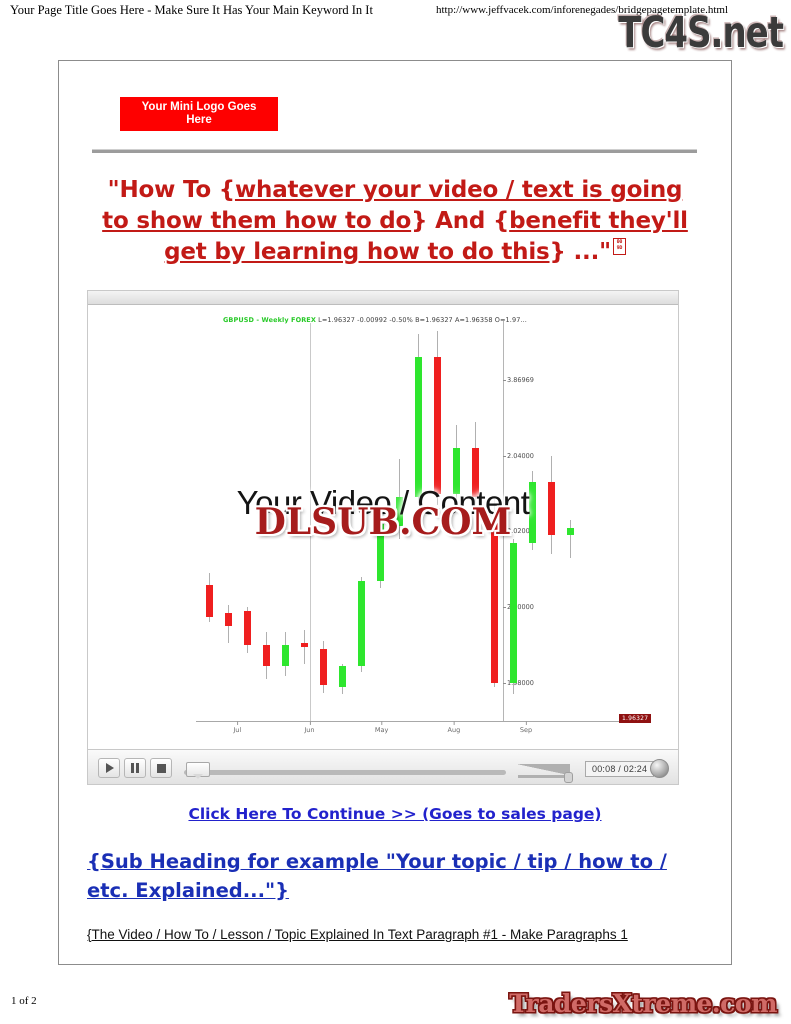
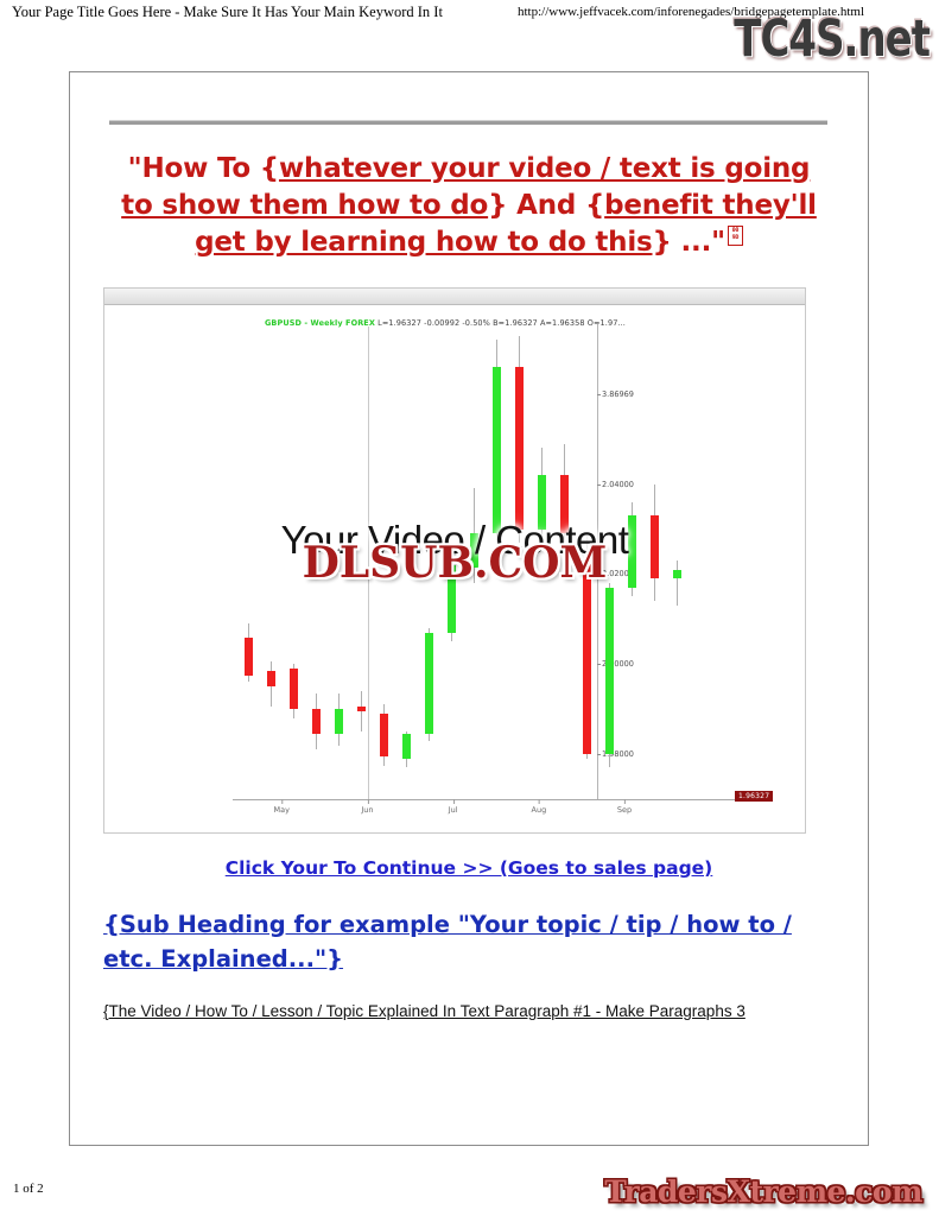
  Your Page Title Goes Here - Make Sure It Has Your Main Keyword In It
  http://www.jeffvacek.com/inforenegades/bridgepagetemplate.html
  TC4S.net
- Your Mini Logo Goes
- Here
  "How To {whatever your video / text is going to show them how to do} And {benefit they'll get by learning how to do this} ..."
  GBPUSD - Weekly FOREX L=1.96327 -0.00992 -0.50% B=1.96327 A=1.96358 O=1.97...
  3.86969
  2.04000
  2.0200
  198000
- Jul
+ May
  Jun
- May
+ Jul
  Aug
  Sep
  Your Video / Content
  DLSUB.COM
- 00:08 / 02:24
- Click Here To Continue >> (Goes to sales page)
+ Click Your To Continue >> (Goes to sales page)
  {Sub Heading for example "Your topic / tip / how to / etc. Explained..."}
- {The Video / How To / Lesson / Topic Explained In Text Paragraph #1 - Make Paragraphs 1
+ {The Video / How To / Lesson / Topic Explained In Text Paragraph #1 - Make Paragraphs 3
  1 of 2
  TradersXtreme.com
